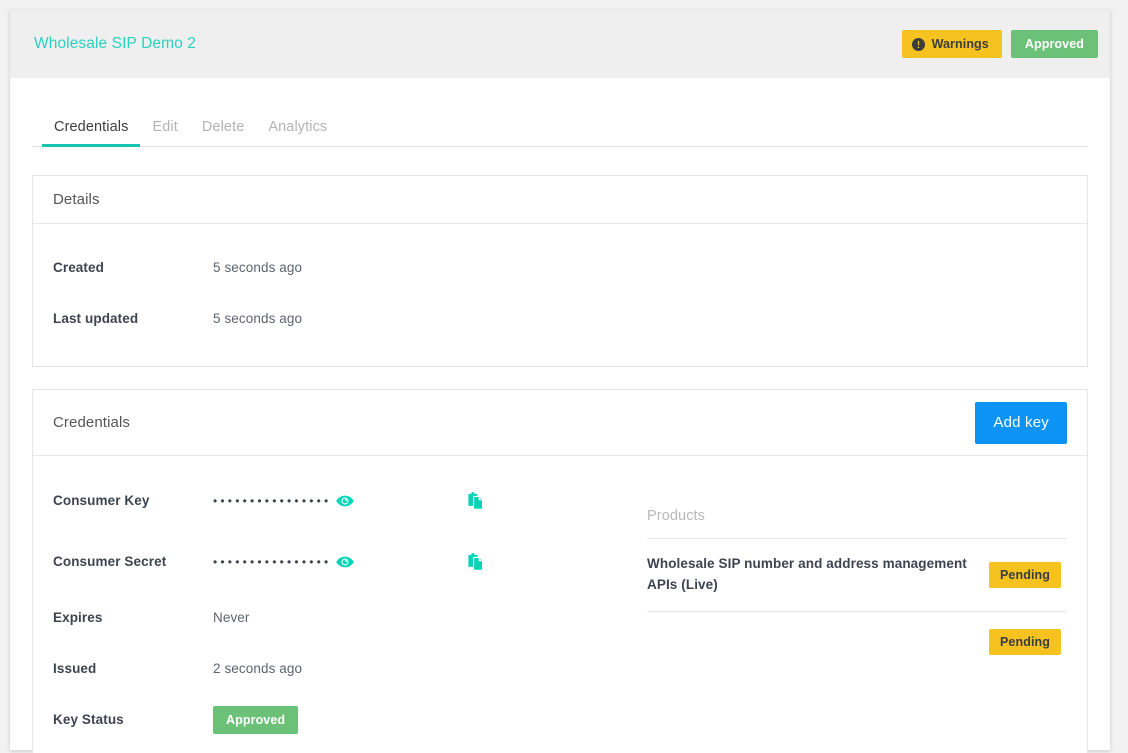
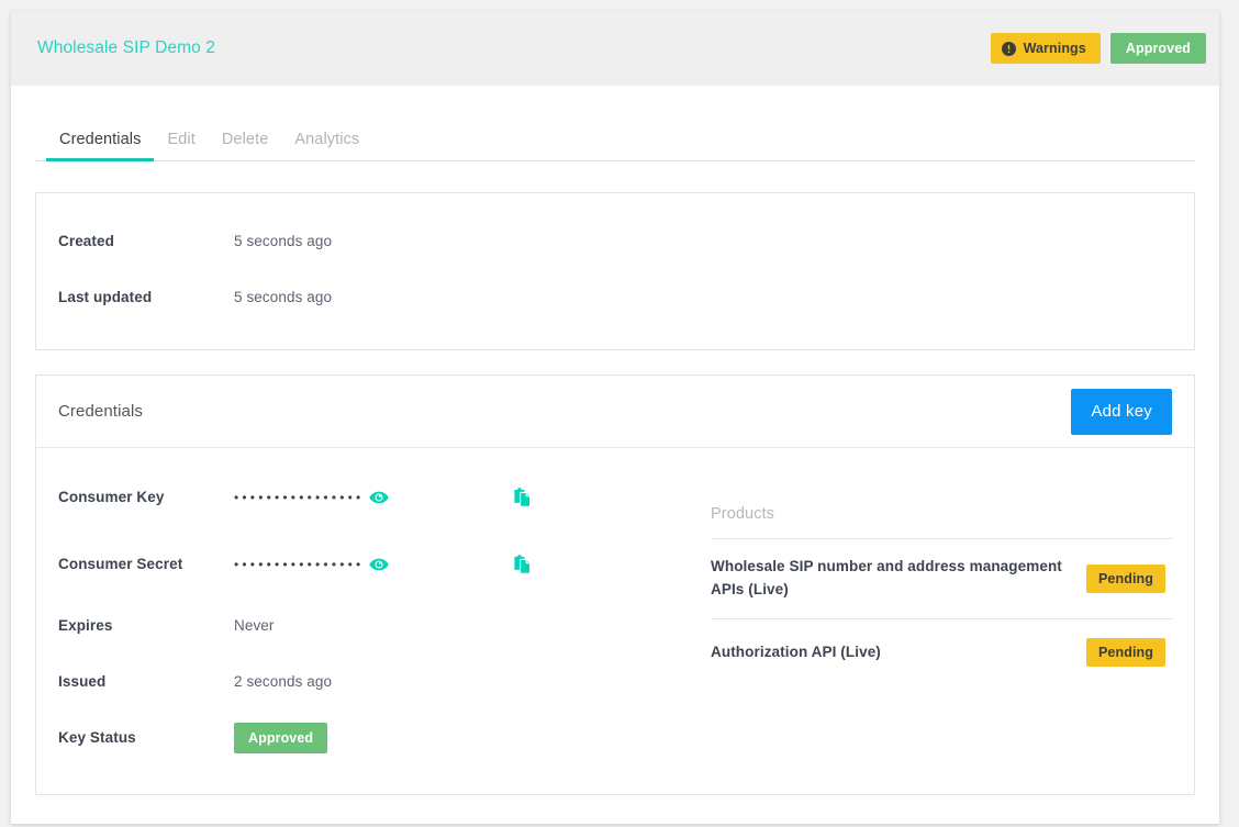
  Wholesale SIP Demo 2
  Warnings
  Approved
  Credentials
  Edit
  Delete
  Analytics
- Details
  Created
  5 seconds ago
  Last updated
  5 seconds ago
  Credentials
  Add key
  Consumer Key
  ••••••••••••••••
  Consumer Secret
  ••••••••••••••••
  Expires
  Never
  Issued
  2 seconds ago
  Key Status
  Approved
  Products
  Wholesale SIP number and address management APIs (Live)
  Pending
+ Authorization API (Live)
  Pending
